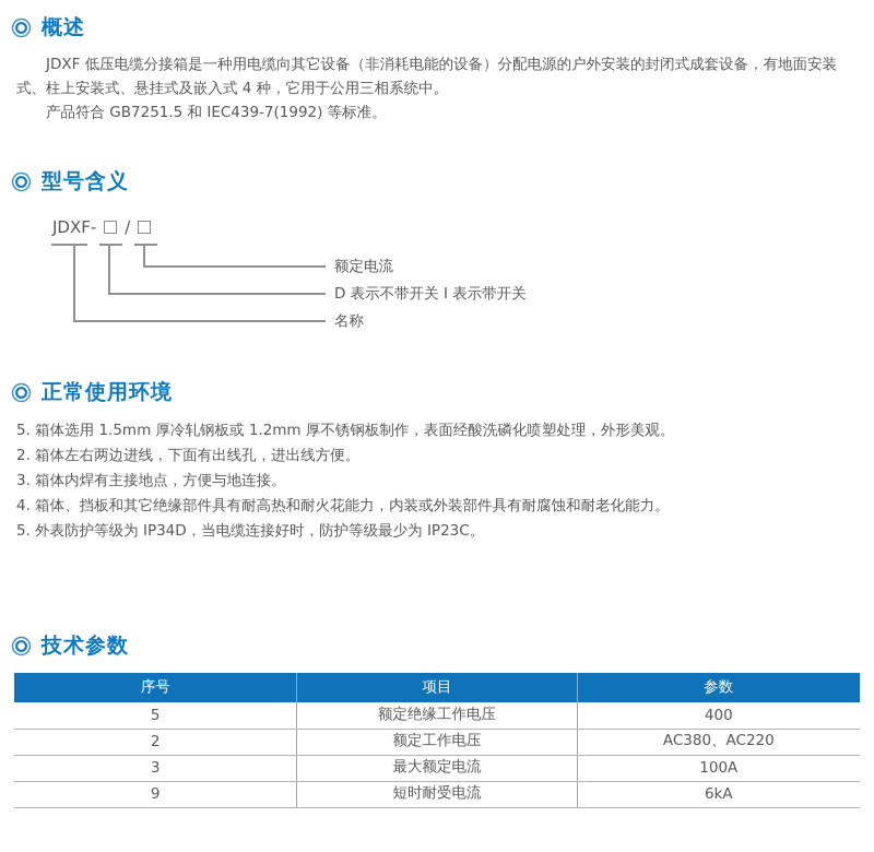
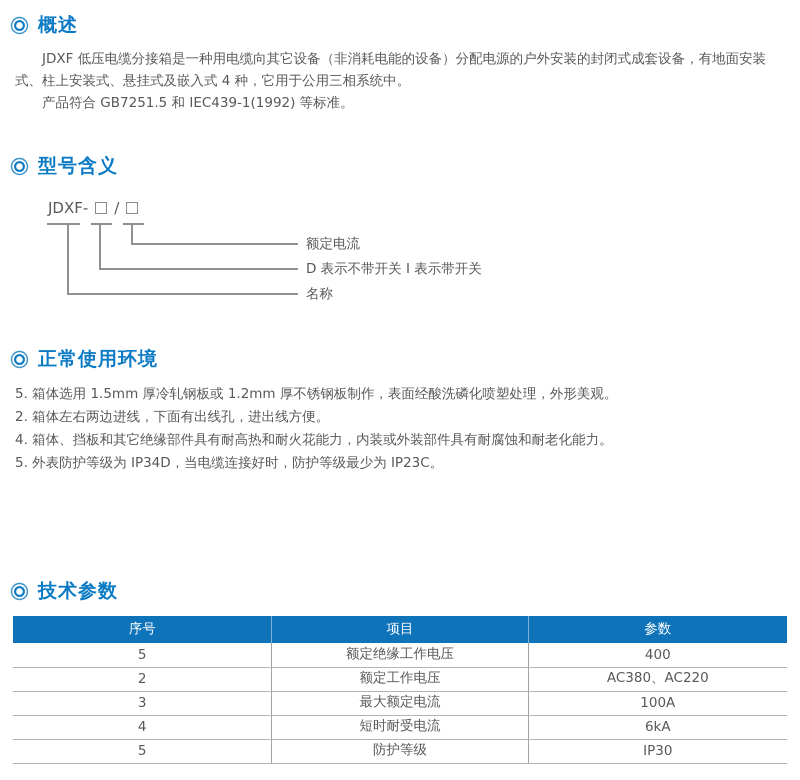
  概述
  JDXF 低压电缆分接箱是一种用电缆向其它设备（非消耗电能的设备）分配电源的户外安装的封闭式成套设备，有地面安装式、柱上安装式、悬挂式及嵌入式 4 种，它用于公用三相系统中。
- 产品符合 GB7251.5 和 IEC439-7(1992) 等标准。
+ 产品符合 GB7251.5 和 IEC439-1(1992) 等标准。
  型号含义
  JDXF-
  /
  额定电流
  D 表示不带开关 I 表示带开关
  名称
  正常使用环境
  5. 箱体选用 1.5mm 厚冷轧钢板或 1.2mm 厚不锈钢板制作，表面经酸洗磷化喷塑处理，外形美观。
  2. 箱体左右两边进线，下面有出线孔，进出线方便。
- 3. 箱体内焊有主接地点，方便与地连接。
  4. 箱体、挡板和其它绝缘部件具有耐高热和耐火花能力，内装或外装部件具有耐腐蚀和耐老化能力。
  5. 外表防护等级为 IP34D，当电缆连接好时，防护等级最少为 IP23C。
  技术参数
  序号	项目	参数
  5	额定绝缘工作电压	400
  2	额定工作电压	AC380、AC220
  3	最大额定电流	100A
- 9	短时耐受电流	6kA
+ 4	短时耐受电流	6kA
+ 5	防护等级	IP30
